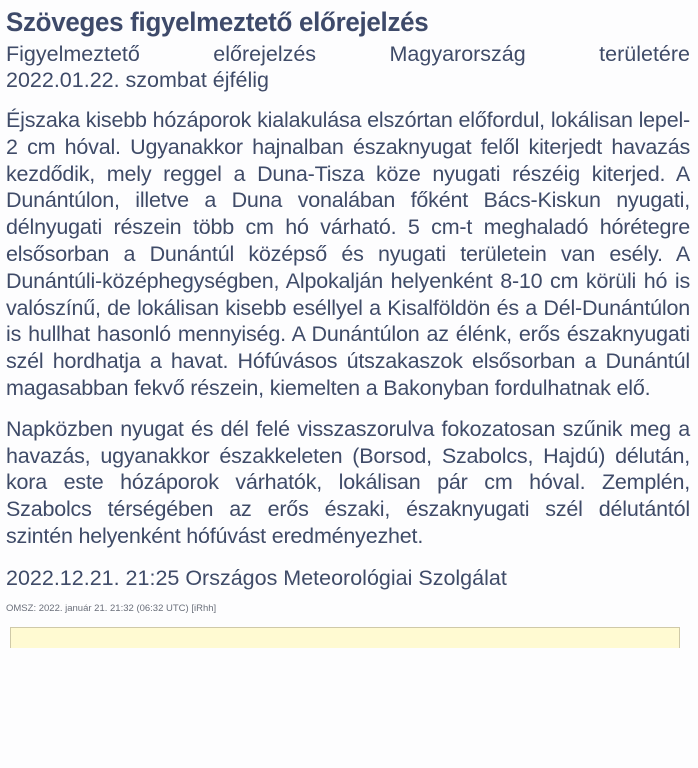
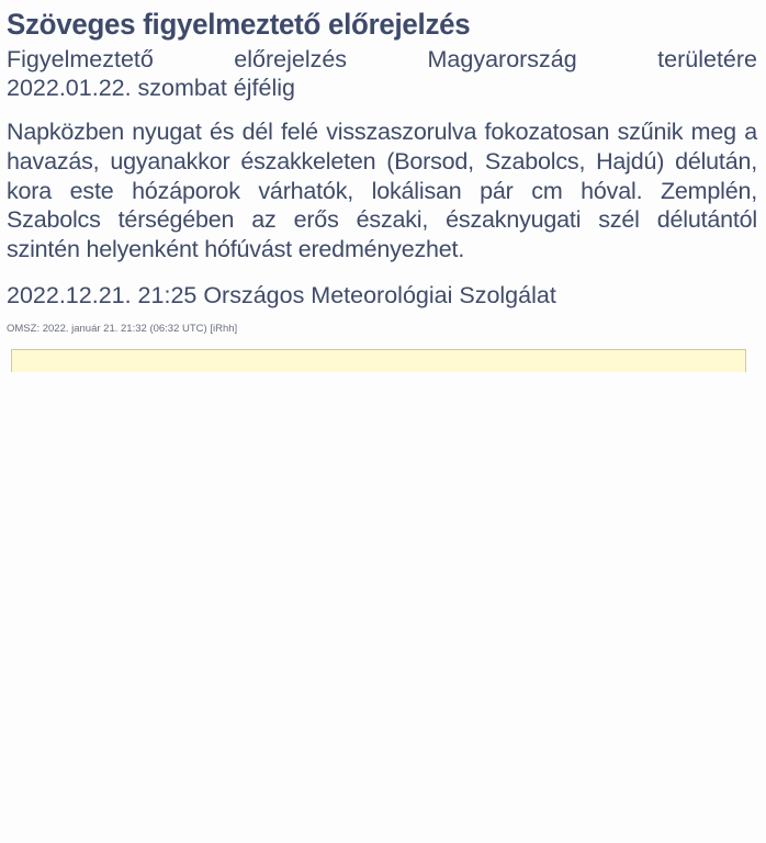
  Szöveges figyelmeztető előrejelzés
  Figyelmeztető előrejelzés Magyarország területére
  2022.01.22. szombat éjfélig
- Éjszaka kisebb hózáporok kialakulása elszórtan előfordul, lokálisan lepel-2 cm hóval. Ugyanakkor hajnalban északnyugat felől kiterjedt havazás kezdődik, mely reggel a Duna-Tisza köze nyugati részéig kiterjed. A Dunántúlon, illetve a Duna vonalában főként Bács-Kiskun nyugati, délnyugati részein több cm hó várható. 5 cm-t meghaladó hórétegre elsősorban a Dunántúl középső és nyugati területein van esély. A Dunántúli-középhegységben, Alpokalján helyenként 8-10 cm körüli hó is valószínű, de lokálisan kisebb eséllyel a Kisalföldön és a Dél-Dunántúlon is hullhat hasonló mennyiség. A Dunántúlon az élénk, erős északnyugati szél hordhatja a havat. Hófúvásos útszakaszok elsősorban a Dunántúl magasabban fekvő részein, kiemelten a Bakonyban fordulhatnak elő.
  Napközben nyugat és dél felé visszaszorulva fokozatosan szűnik meg a havazás, ugyanakkor északkeleten (Borsod, Szabolcs, Hajdú) délután, kora este hózáporok várhatók, lokálisan pár cm hóval. Zemplén, Szabolcs térségében az erős északi, északnyugati szél délutántól szintén helyenként hófúvást eredményezhet.
  2022.12.21. 21:25 Országos Meteorológiai Szolgálat
  OMSZ: 2022. január 21. 21:32 (06:32 UTC) [iRhh]
